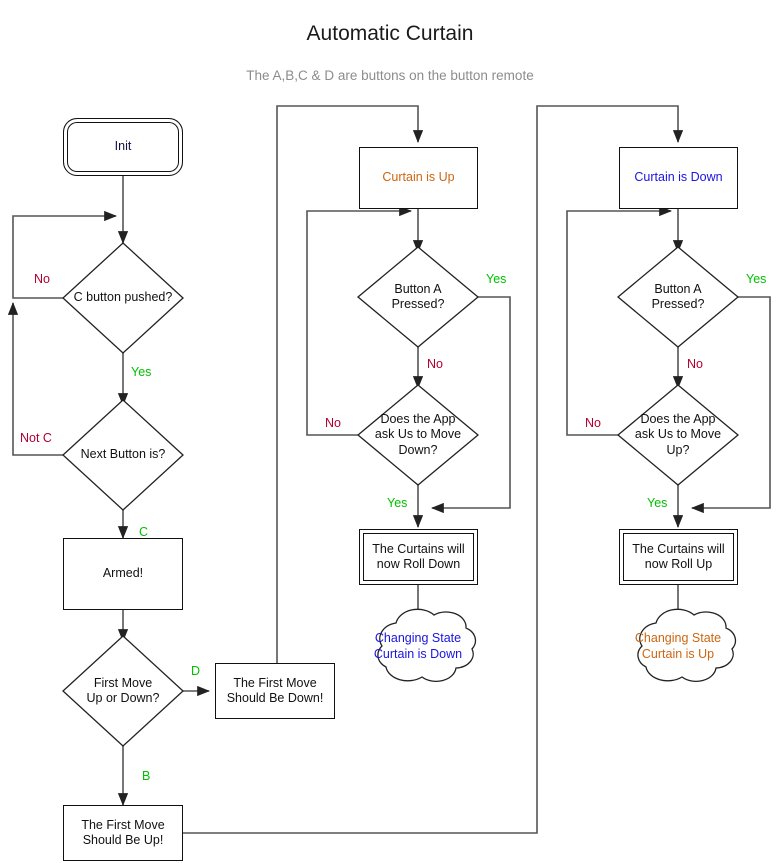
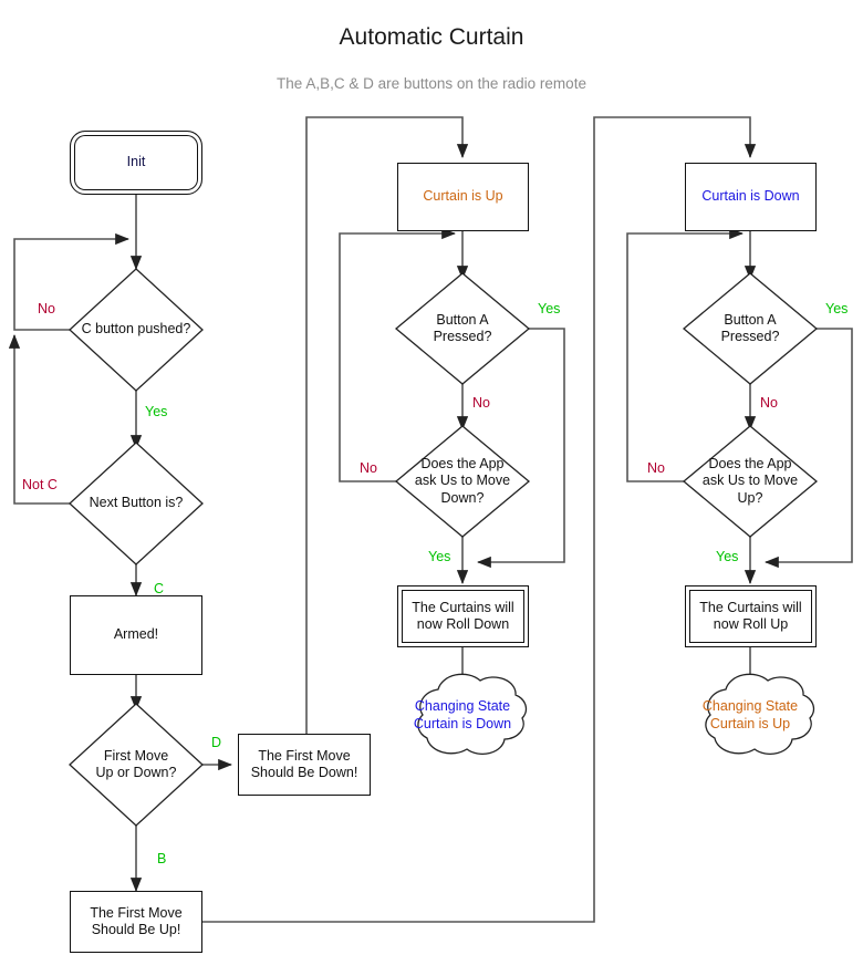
  Automatic Curtain
- The A,B,C & D are buttons on the button remote
+ The A,B,C & D are buttons on the radio remote
  Init
  Armed!
  The First Move
  Should Be Down!
  The First Move
  Should Be Up!
  Curtain is Up
  Curtain is Down
  The Curtains will
  now Roll Down
  The Curtains will
  now Roll Up
  C button pushed?
  Next Button is?
  First Move
  Up or Down?
  Button A
  Pressed?
  Does the App
  ask Us to Move
  Down?
  Button A
  Pressed?
  Does the App
  ask Us to Move
  Up?
  Changing State
  Curtain is Down
  Changing State
  Curtain is Up
  No
  Yes
  Not C
  C
  D
  B
  Yes
  No
  No
  Yes
  Yes
  No
  No
  Yes
